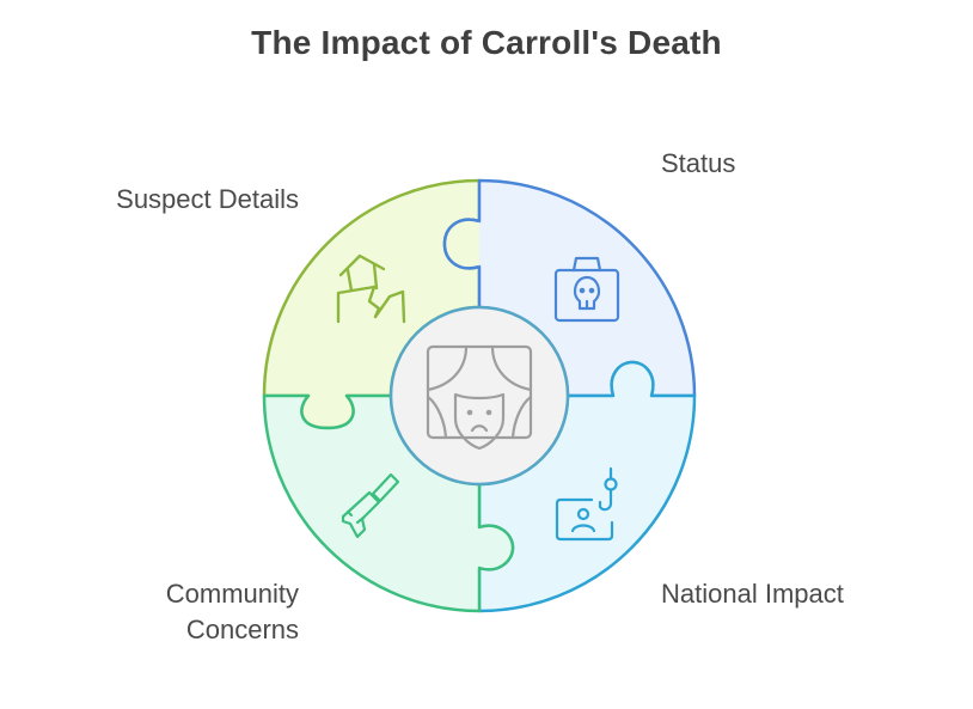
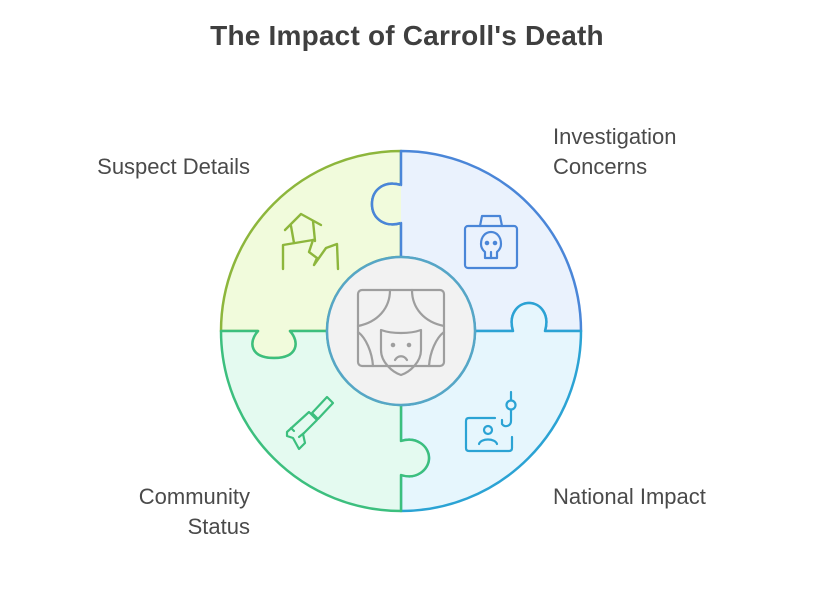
  The Impact of Carroll's Death
  Suspect Details
+ Investigation
- Status
+ Concerns
  Community
- Concerns
+ Status
  National Impact
